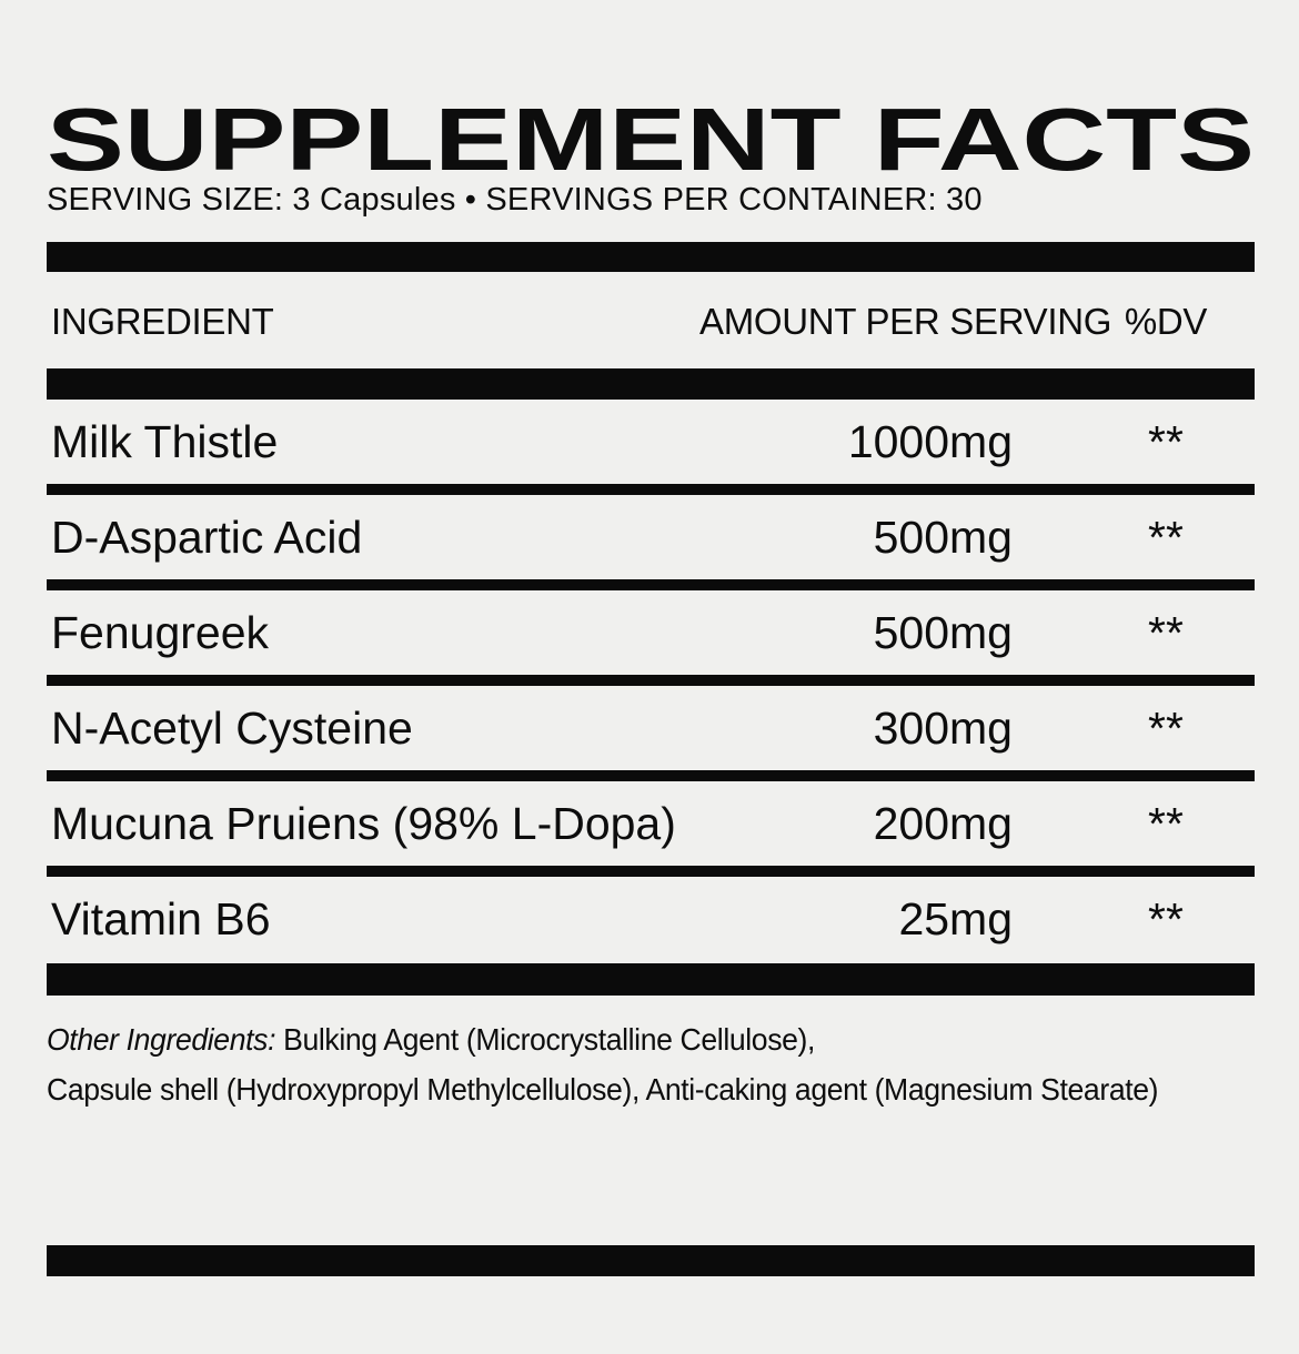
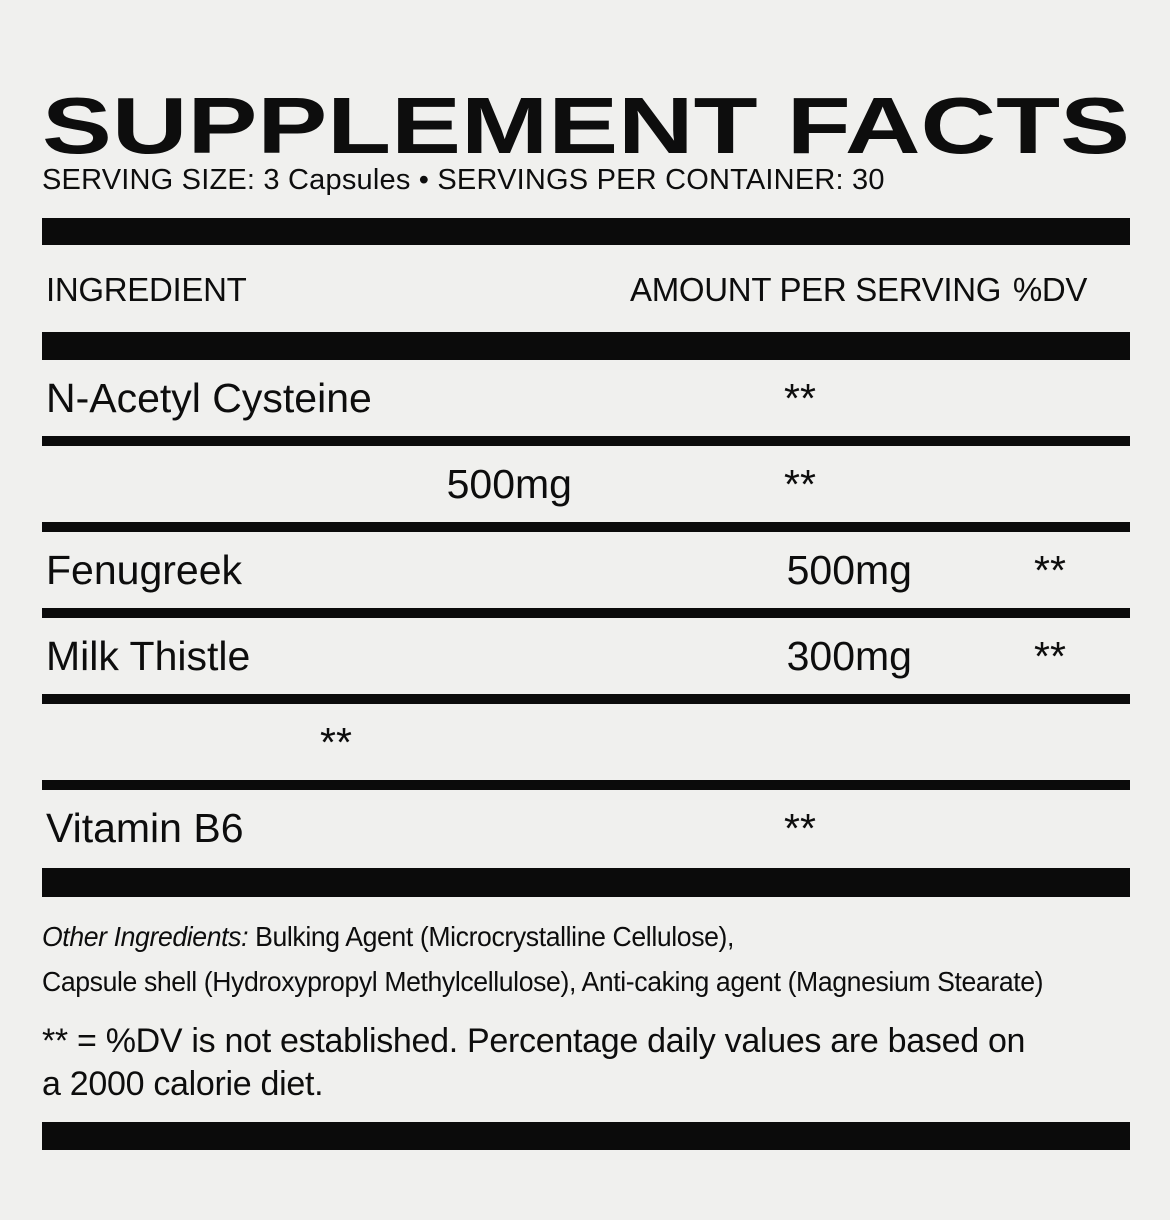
  SUPPLEMENT FACTS
  SERVING SIZE: 3 Capsules • SERVINGS PER CONTAINER: 30
  INGREDIENT
  AMOUNT PER SERVIN
  %DV
- Milk Thistle
+ N-Acetyl Cysteine
- 1000mg
  **
- D-Aspartic Acid
  500mg
  **
  Fenugreek
  500mg
  **
- N-Acetyl Cysteine
+ Milk Thistle
  300mg
  **
- Mucuna Pruiens (98% L-Dopa)
- 200mg
  **
  Vitamin B6
- 25mg
  **
  Other Ingredients: Bulking Agent (Microcrystalline Cellulose),
  Capsule shell (Hydroxypropyl Methylcellulose), Anti-caking agent (Magnesium Stearate)
+ ** = %DV is not established. Percentage daily values are based on
+ a 2000 calorie diet.
